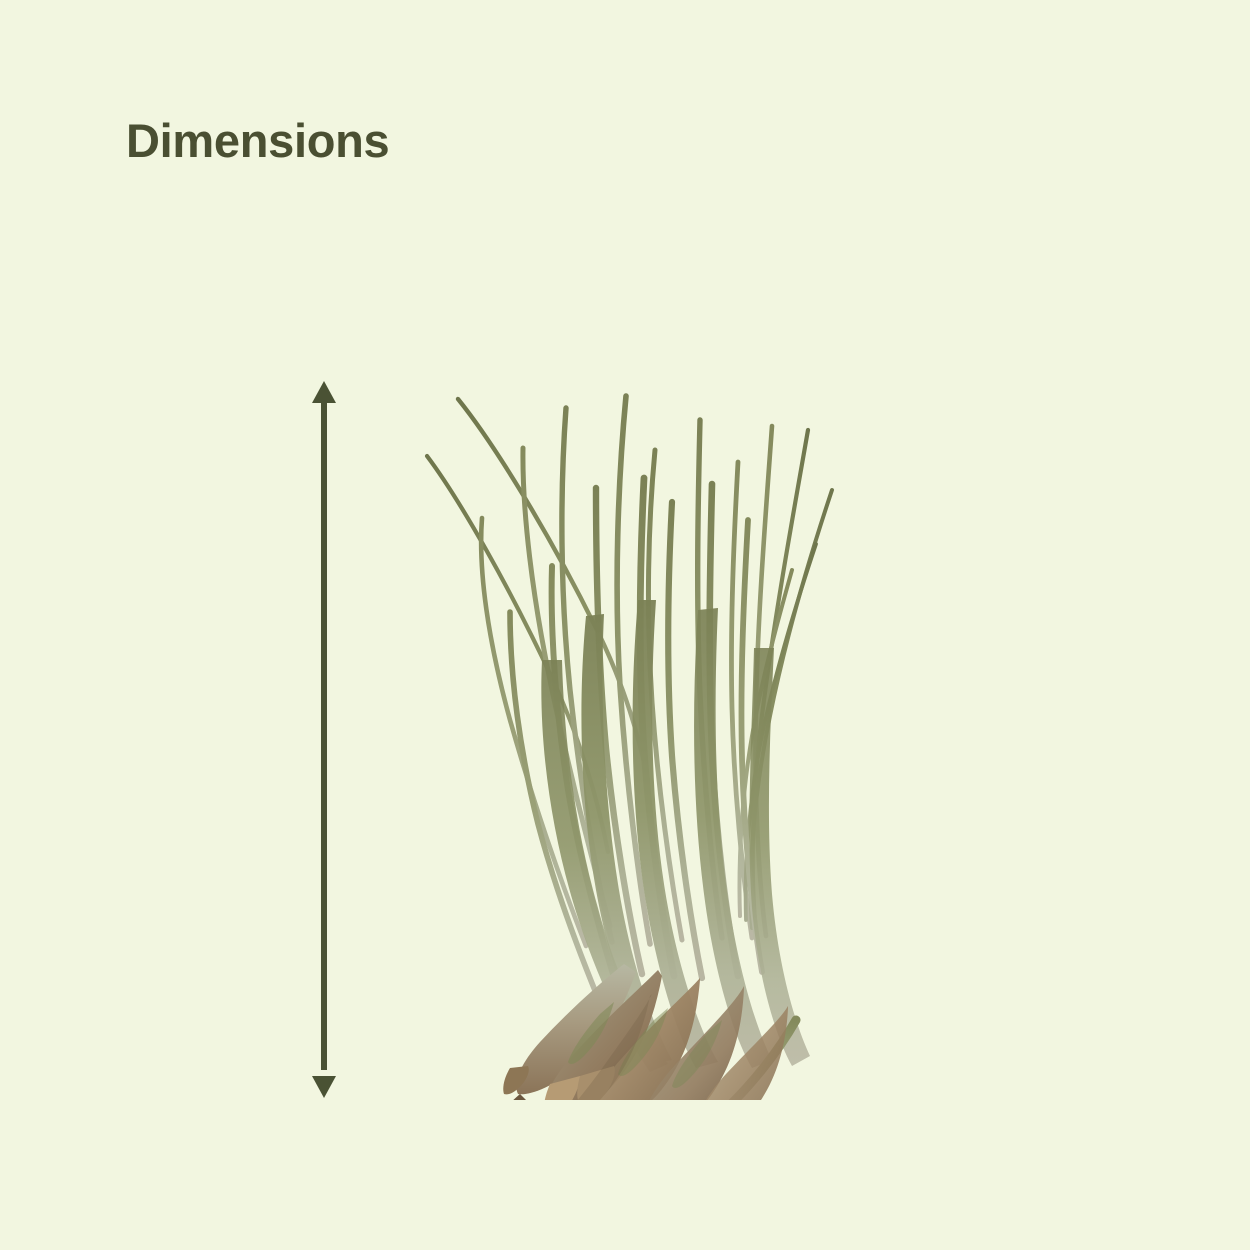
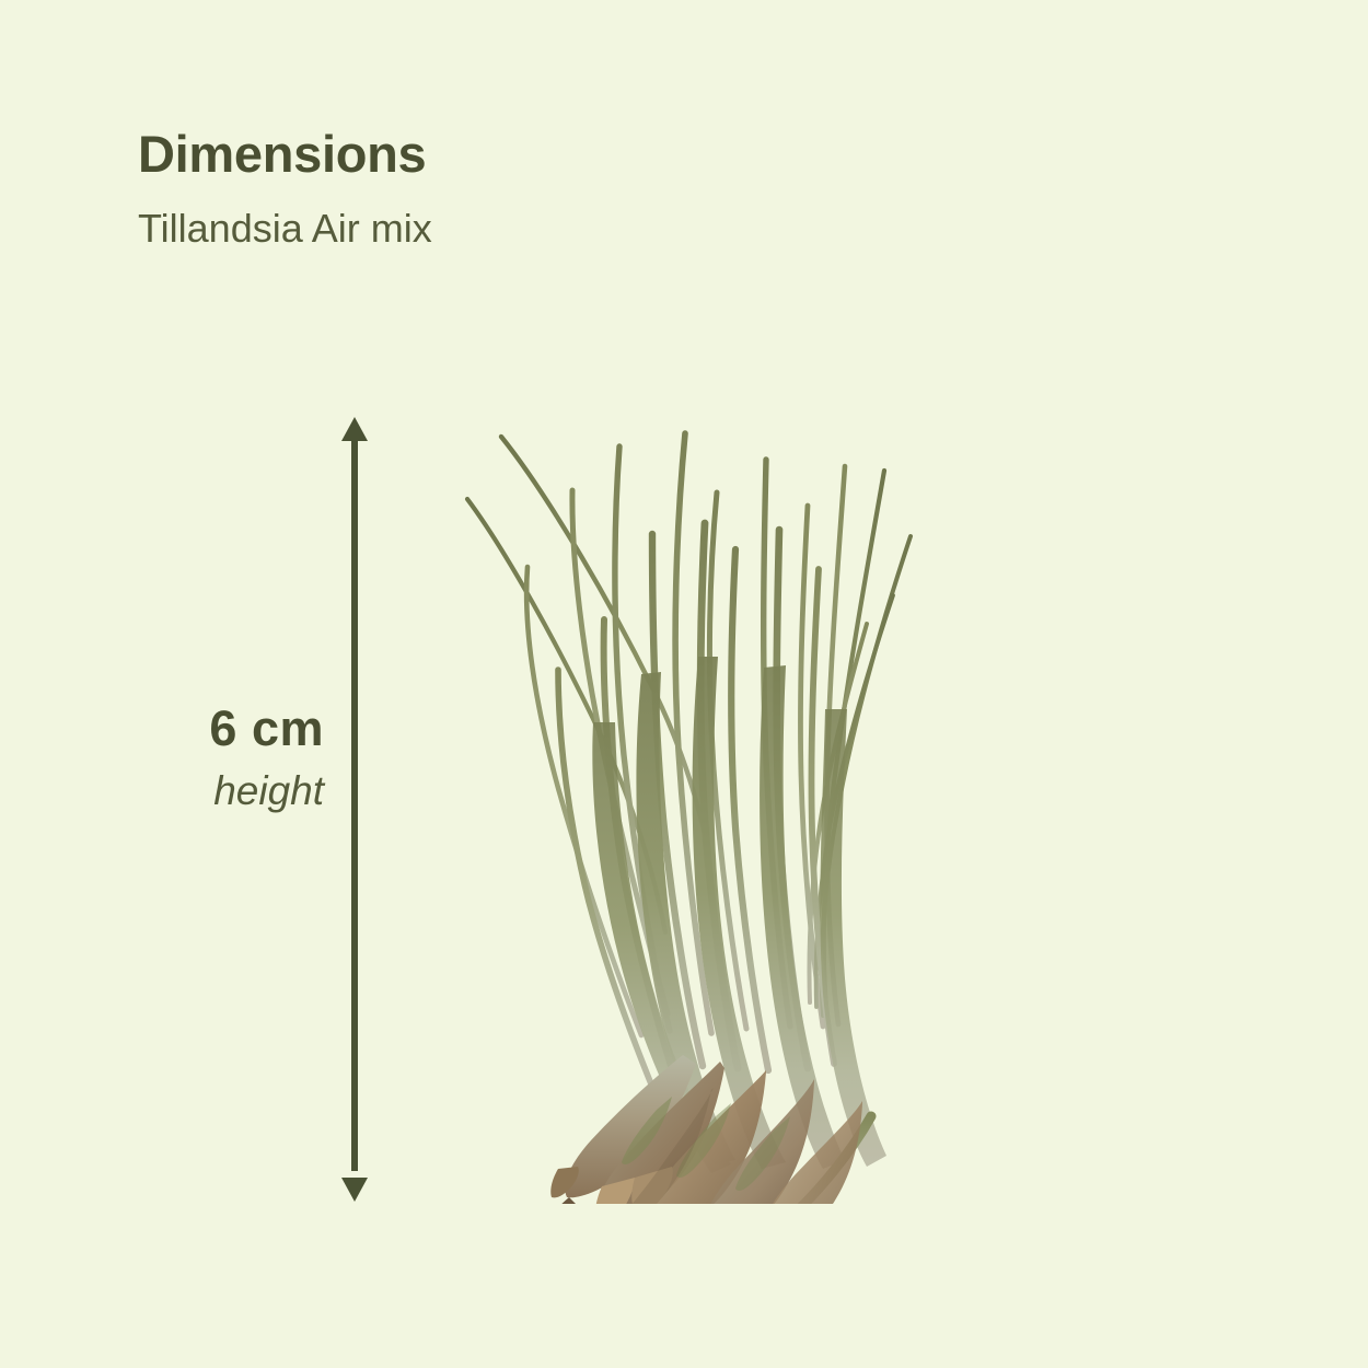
  Dimensions
+ Tillandsia Air mix
+ 6 cm
+ height
